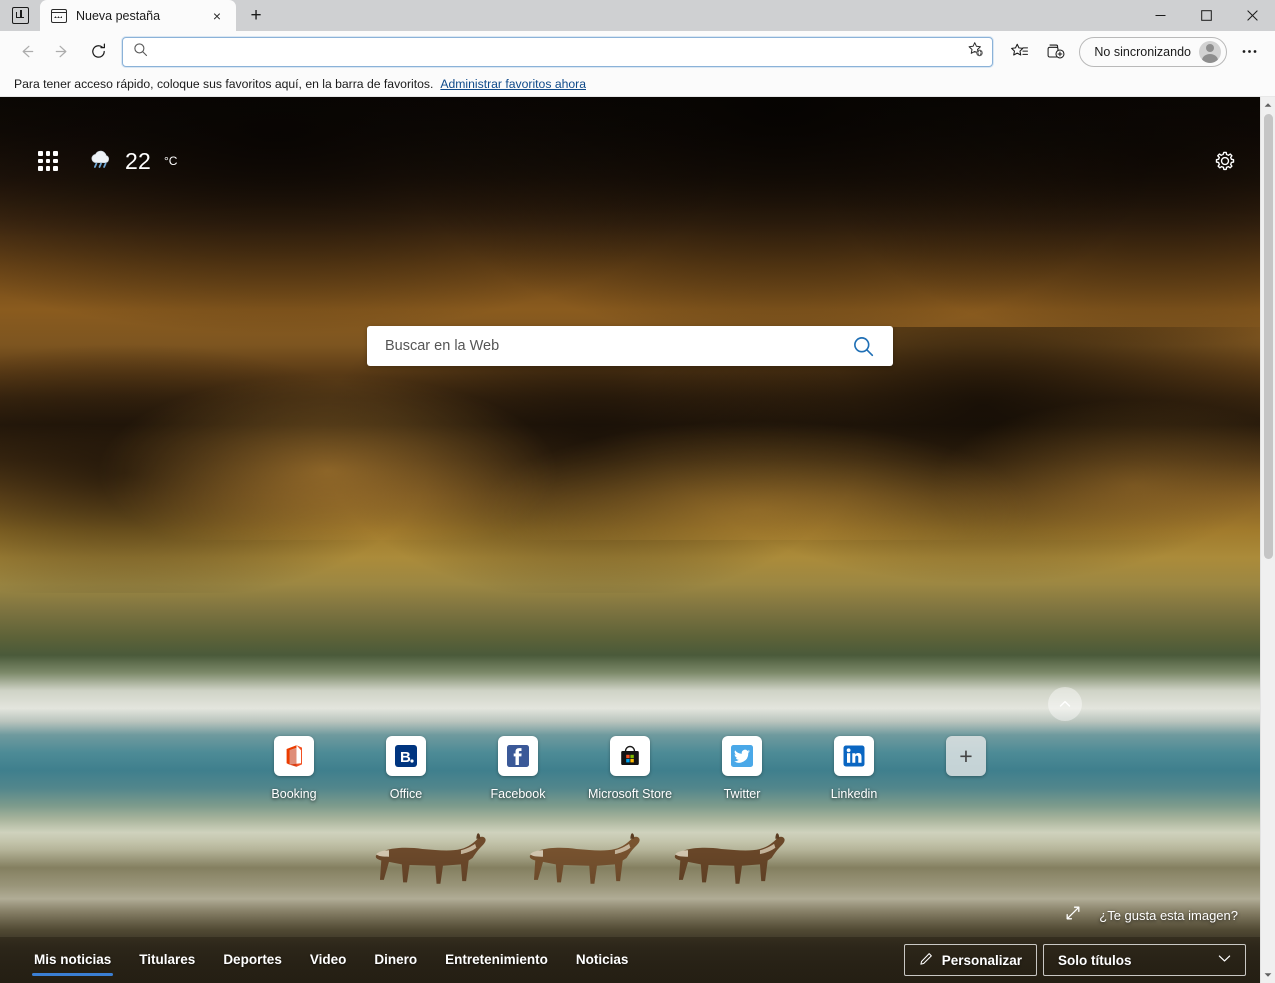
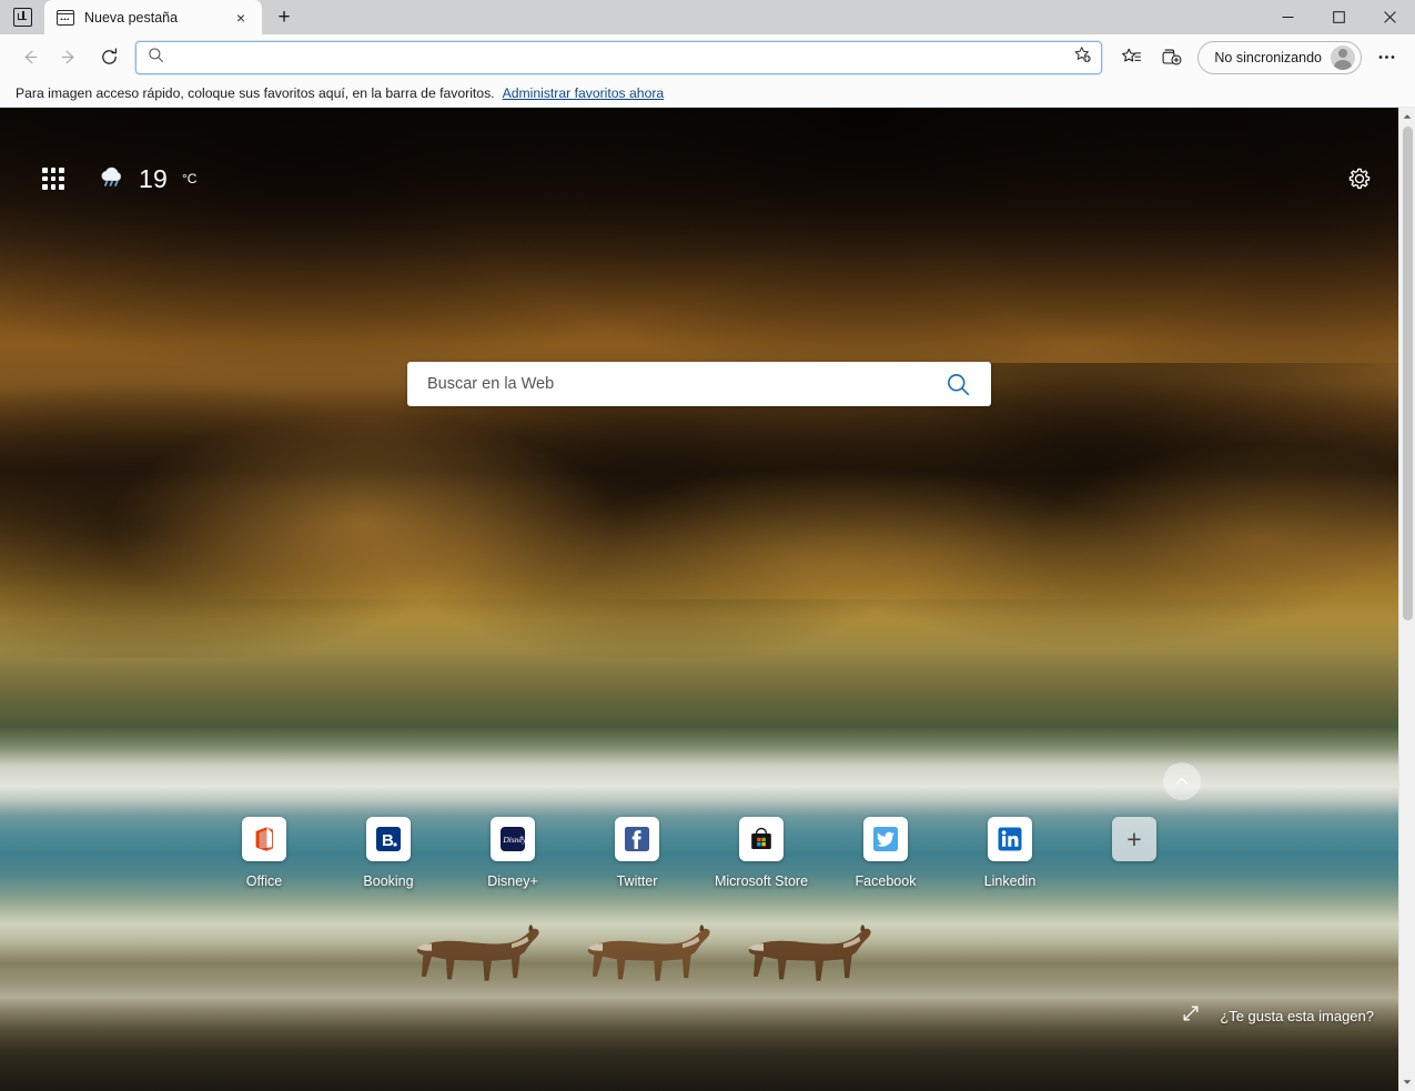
  Nueva pestaña
  ×
  +
  No sincronizando
- Para tener acceso rápido, coloque sus favoritos aquí, en la barra de favoritos.
+ Para imagen acceso rápido, coloque sus favoritos aquí, en la barra de favoritos.
  Administrar favoritos ahora
- 22
+ 19
  °C
  Buscar en la Web
- Booking
+ Office
  B
- Office
+ Booking
+ Disney
+ Disney+
- Facebook
+ Twitter
  Microsoft Store
- Twitter
+ Facebook
  Linkedin
  +
  ¿Te gusta esta imagen?
- Mis noticias
- Titulares
- Deportes
- Video
- Dinero
- Entretenimiento
- Noticias
- Personalizar
- Solo títulos
